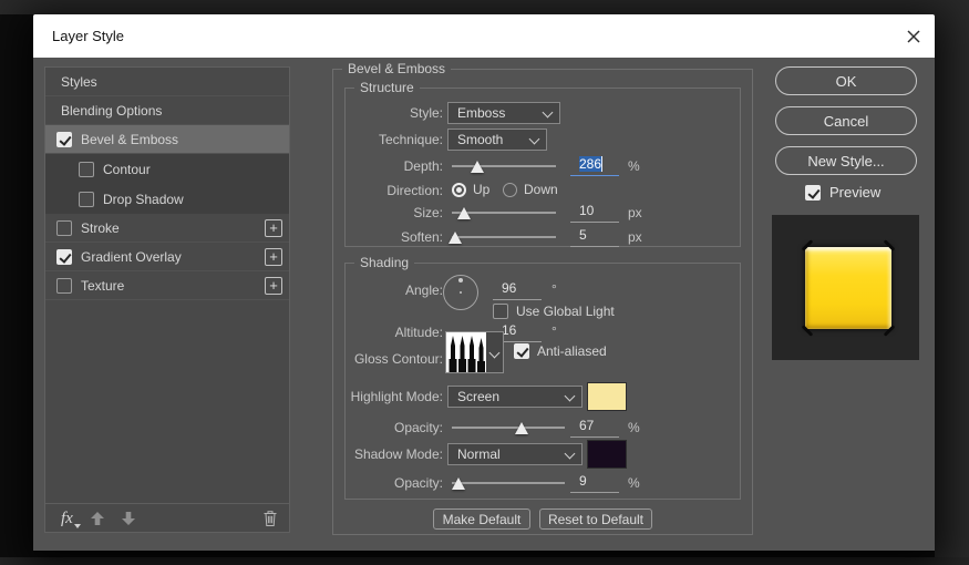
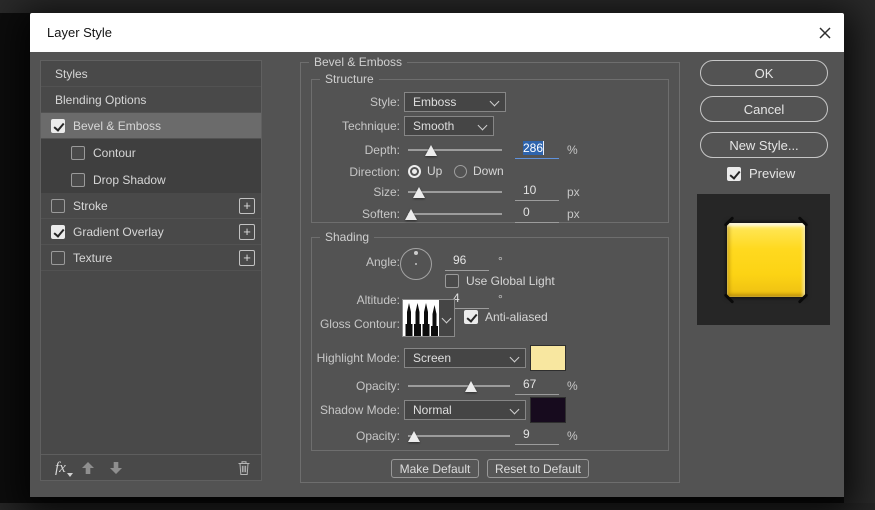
  Layer Style
  Styles
  Blending Options
  Bevel & Emboss
  Contour
  Drop Shadow
  Stroke
  +
  Gradient Overlay
  +
  Texture
  +
  fx
  Bevel & Emboss
  Structure
  Style:
  Emboss
  Technique:
  Smooth
  Depth:
  286
  %
  Direction:
  Up
  Down
  Size:
  10
  px
  Soften:
- 5
+ 0
  px
  Shading
  Angle:
  96
  °
  Use Global Light
  Altitude:
- 16
+ 4
  °
  Gloss Contour:
  Anti-aliased
  Highlight Mode:
  Screen
  Opacity:
  67
  %
  Shadow Mode:
  Normal
  Opacity:
  9
  %
  Make Default
  Reset to Default
  OK
  Cancel
  New Style...
  Preview
